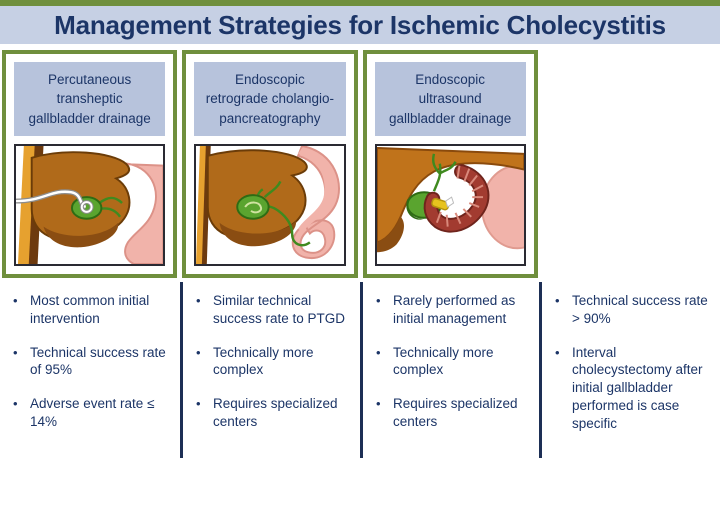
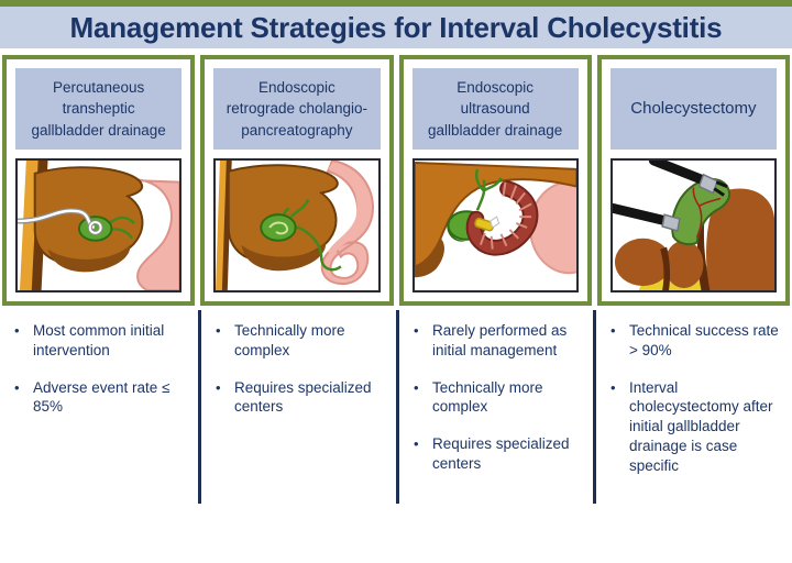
- Management Strategies for Ischemic Cholecystitis
+ Management Strategies for Interval Cholecystitis
  Percutaneous
  transheptic
  gallbladder drainage
  Endoscopic
  retrograde cholangio-
  pancreatography
  Endoscopic
  ultrasound
  gallbladder drainage
+ Cholecystectomy
  Most common initial intervention
- Technical success rate of 95%
- Adverse event rate ≤ 14%
+ Adverse event rate ≤ 85%
- Similar technical success rate to PTGD
  Technically more complex
  Requires specialized centers
  Rarely performed as initial management
  Technically more complex
  Requires specialized centers
  Technical success rate > 90%
- Interval cholecystectomy after initial gallbladder performed is case specific
+ Interval cholecystectomy after initial gallbladder drainage is case specific
